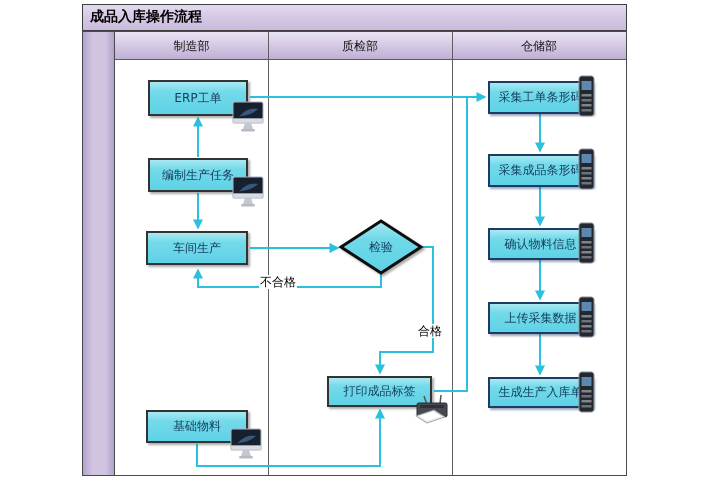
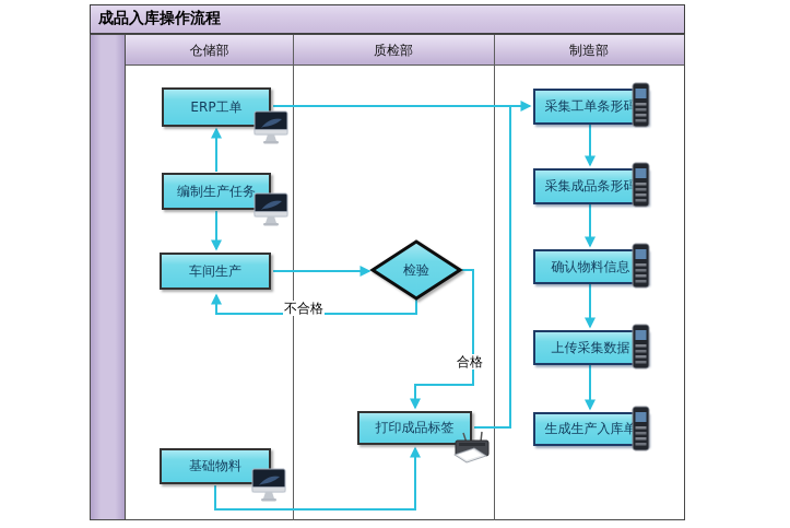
  成品入库操作流程
- 制造部
+ 仓储部
  质检部
- 仓储部
+ 制造部
  不合格
  合格
  ERP工单
  编制生产任务
  车间生产
  基础物料
  检验
  打印成品标签
  采集工单条形码
  采集成品条形码
  确认物料信息
  上传采集数据
  生成生产入库单
